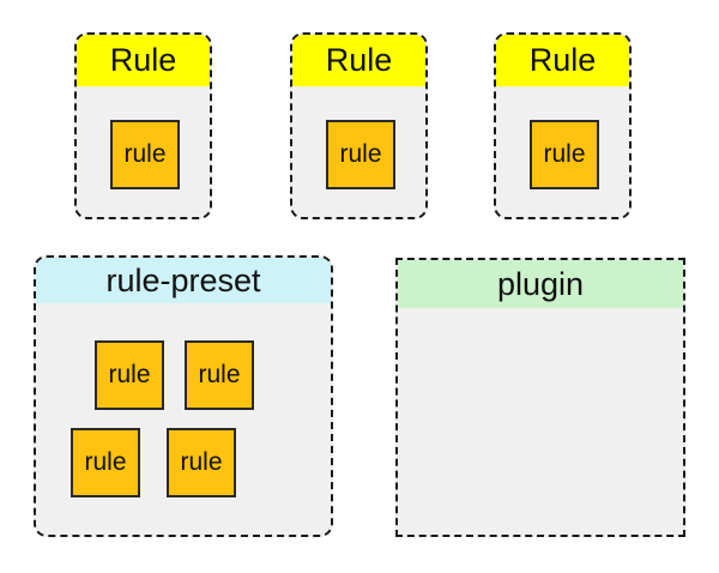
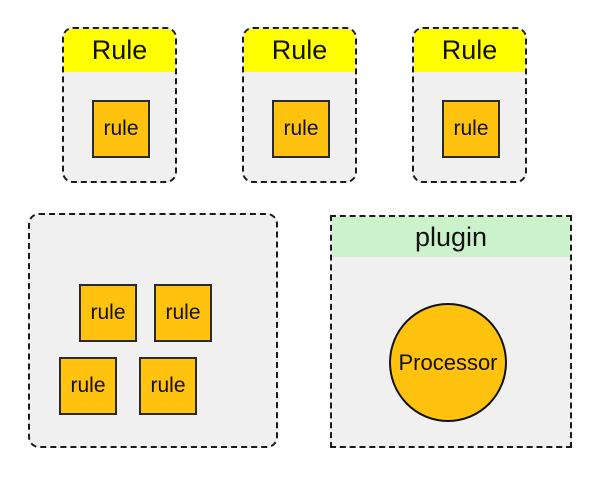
  Rule
  rule
  Rule
  rule
  Rule
  rule
- rule-preset
  rule
  rule
  rule
  rule
  plugin
+ Processor
